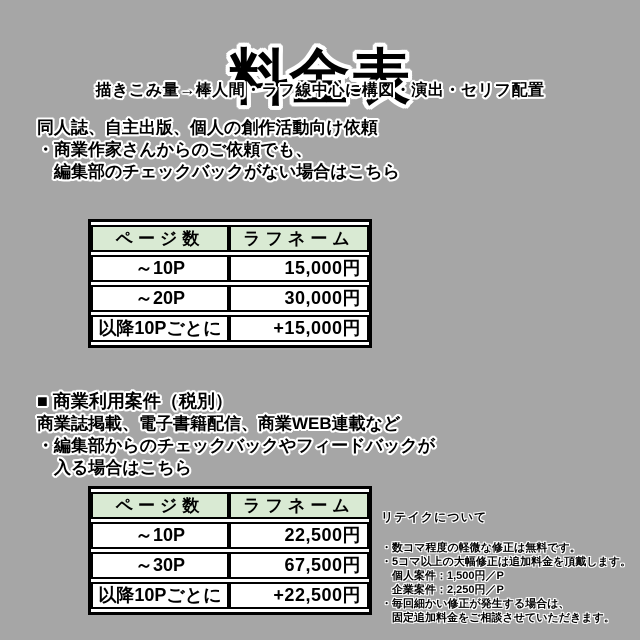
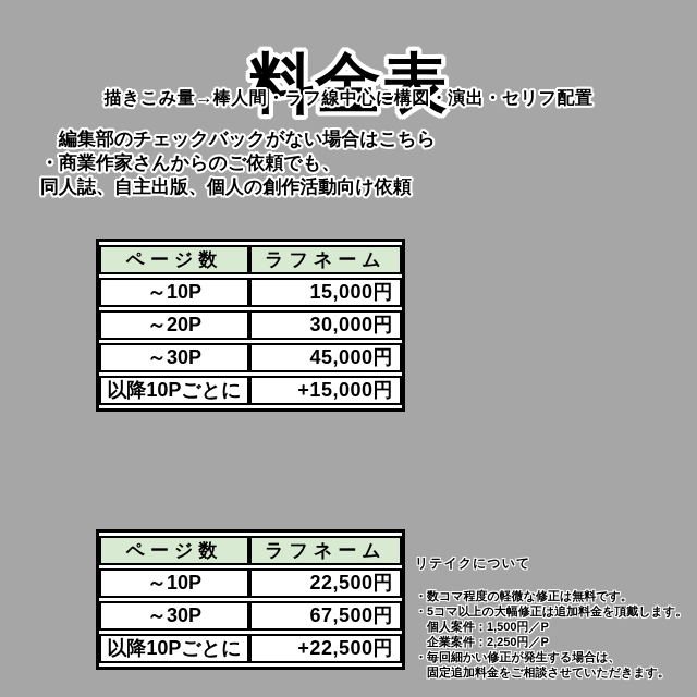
  料金表
  描きこみ量→棒人間・ラフ線中心に構図・演出・セリフ配置
- 同人誌、自主出版、個人の創作活動向け依頼
+ 編集部のチェックバックがない場合はこちら
  ・商業作家さんからのご依頼でも、
- 編集部のチェックバックがない場合はこちら
+ 同人誌、自主出版、個人の創作活動向け依頼
  ページ数	ラフネーム
  ～10P	15,000円
  ～20P	30,000円
+ ～30P	45,000円
  以降10Pごとに	+15,000円
- ■ 商業利用案件（税別）
- 商業誌掲載、電子書籍配信、商業WEB連載など
- ・編集部からのチェックバックやフィードバックが
- 入る場合はこちら
  ページ数	ラフネーム
  ～10P	22,500円
  ～30P	67,500円
  以降10Pごとに	+22,500円
  リテイクについて
  ・数コマ程度の軽微な修正は無料です。
  ・5コマ以上の大幅修正は追加料金を頂戴します。
  個人案件：1,500円／P
  企業案件：2,250円／P
  ・毎回細かい修正が発生する場合は、
  固定追加料金をご相談させていただきます。
